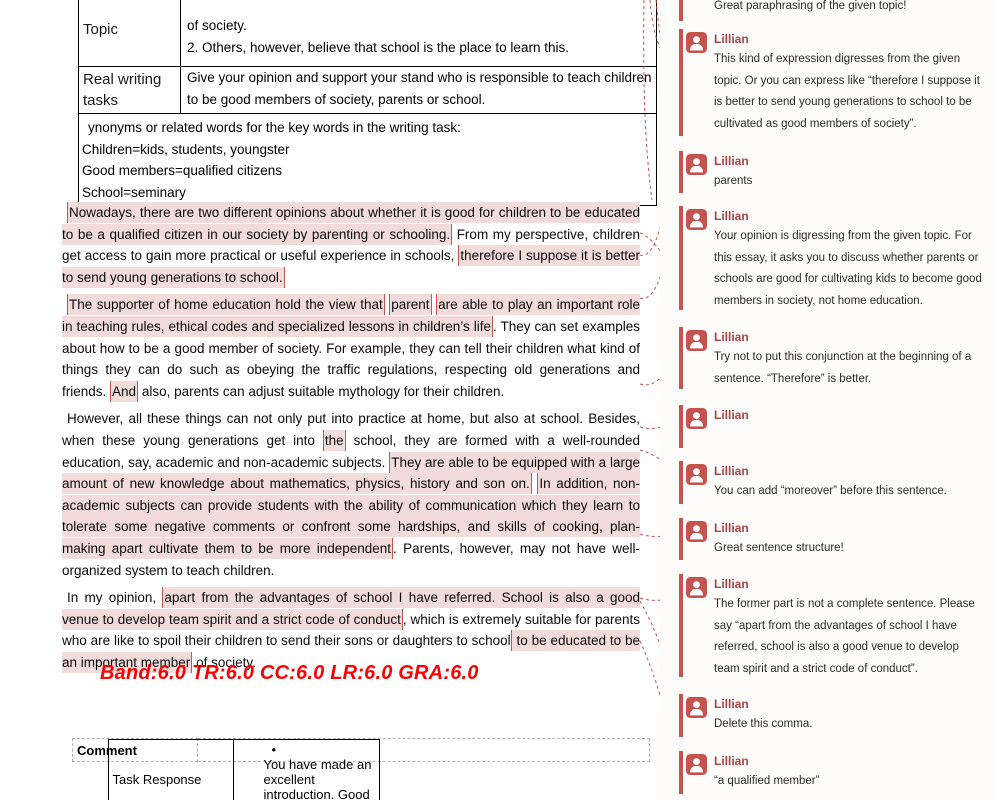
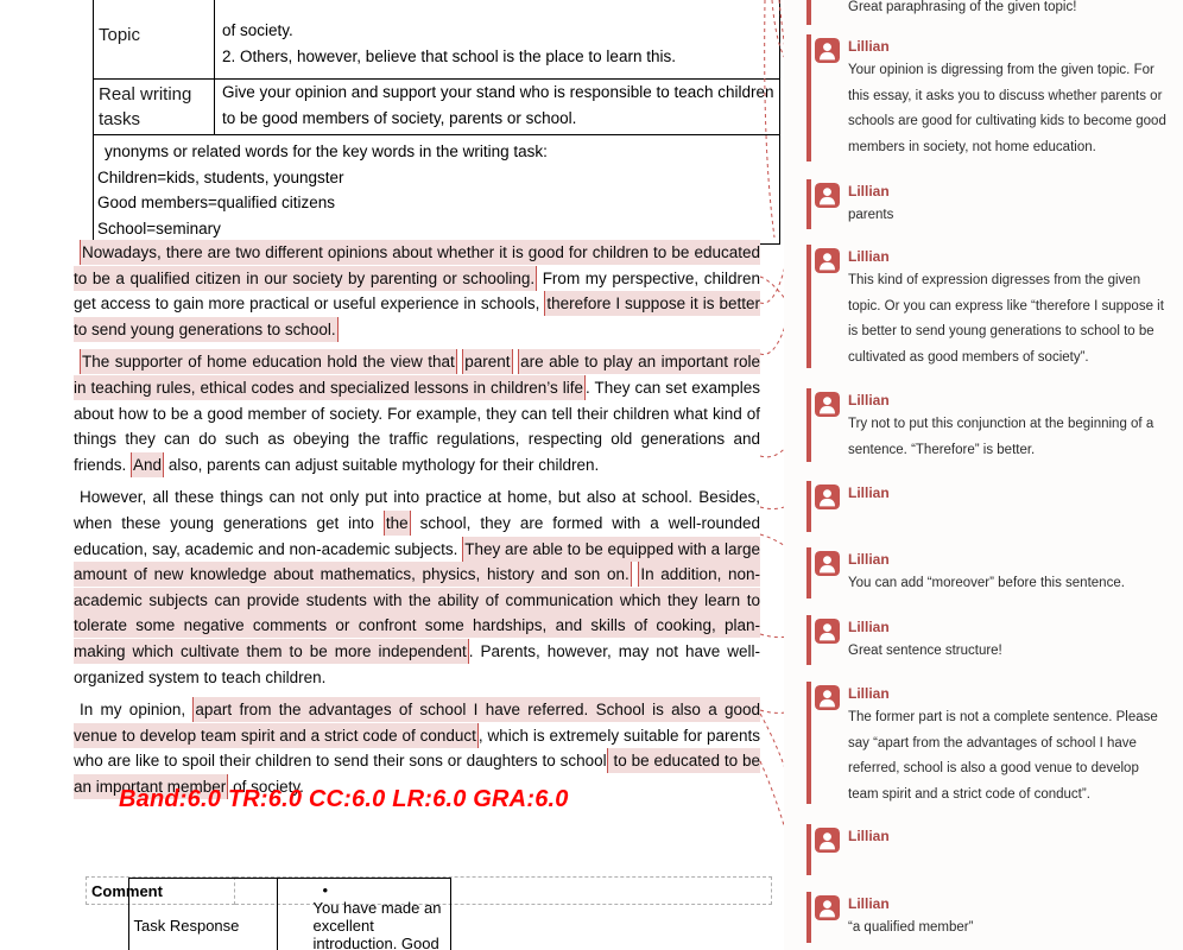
  Topic	of society. 2. Others, however, believe that school is the place to learn this.
  Real writing tasks	Give your opinion and support your stand who is responsible to teach children to be good members of society, parents or school.
  ynonyms or related words for the key words in the writing task: Children=kids, students, youngster Good members=qualified citizens School=seminary
  Nowadays, there are two different opinions about whether it is good for children to be educated to be a qualified citizen in our society by parenting or schooling. From my perspective, children get access to gain more practical or useful experience in schools, therefore I suppose it is better to send young generations to school.
  The supporter of home education hold the view that parent are able to play an important role in teaching rules, ethical codes and specialized lessons in children’s life . They can set examples about how to be a good member of society. For example, they can tell their children what kind of things they can do such as obeying the traffic regulations, respecting old generations and friends. And also, parents can adjust suitable mythology for their children.
- However, all these things can not only put into practice at home, but also at school. Besides, when these young generations get into the school, they are formed with a well-rounded education, say, academic and non-academic subjects. They are able to be equipped with a large amount of new knowledge about mathematics, physics, history and son on. In addition, non-academic subjects can provide students with the ability of communication which they learn to tolerate some negative comments or confront some hardships, and skills of cooking, plan-making apart cultivate them to be more independent . Parents, however, may not have well-organized system to teach children.
+ However, all these things can not only put into practice at home, but also at school. Besides, when these young generations get into the school, they are formed with a well-rounded education, say, academic and non-academic subjects. They are able to be equipped with a large amount of new knowledge about mathematics, physics, history and son on. In addition, non-academic subjects can provide students with the ability of communication which they learn to tolerate some negative comments or confront some hardships, and skills of cooking, plan-making which cultivate them to be more independent . Parents, however, may not have well-organized system to teach children.
  In my opinion, apart from the advantages of school I have referred. School is also a good venue to develop team spirit and a strict code of conduct , which is extremely suitable for parents who are like to spoil their children to send their sons or daughters to school to be educated to be an important member of society.
  Band:6.0 TR:6.0 CC:6.0 LR:6.0 GRA:6.0
  Comment
  Task Response
  • You have made an excellent introduction. Good
  Great paraphrasing of the given topic!
  Lillian
- This kind of expression digresses from the given topic. Or you can express like “therefore I suppose it is better to send young generations to school to be cultivated as good members of society”.
+ Your opinion is digressing from the given topic. For this essay, it asks you to discuss whether parents or schools are good for cultivating kids to become good members in society, not home education.
  Lillian
  parents
  Lillian
- Your opinion is digressing from the given topic. For this essay, it asks you to discuss whether parents or schools are good for cultivating kids to become good members in society, not home education.
+ This kind of expression digresses from the given topic. Or you can express like “therefore I suppose it is better to send young generations to school to be cultivated as good members of society”.
  Lillian
  Try not to put this conjunction at the beginning of a sentence. “Therefore” is better.
  Lillian
  Lillian
  You can add “moreover” before this sentence.
  Lillian
  Great sentence structure!
  Lillian
  The former part is not a complete sentence. Please say “apart from the advantages of school I have referred, school is also a good venue to develop team spirit and a strict code of conduct”.
  Lillian
- Delete this comma.
  Lillian
  “a qualified member”
